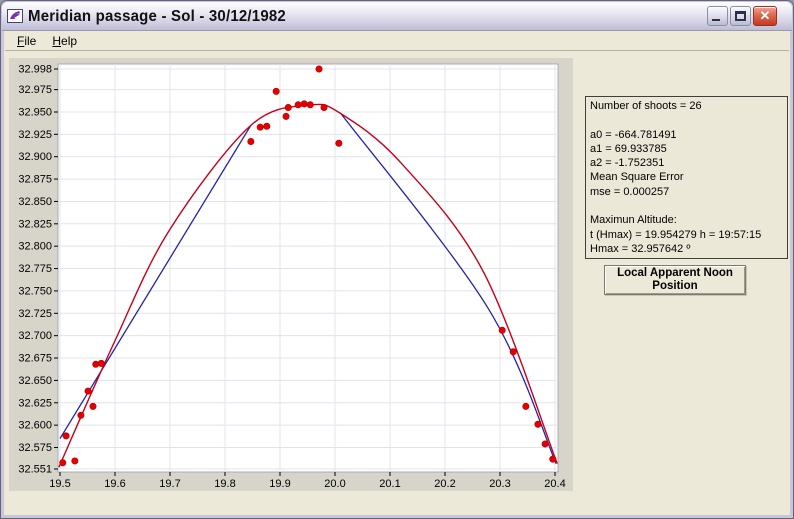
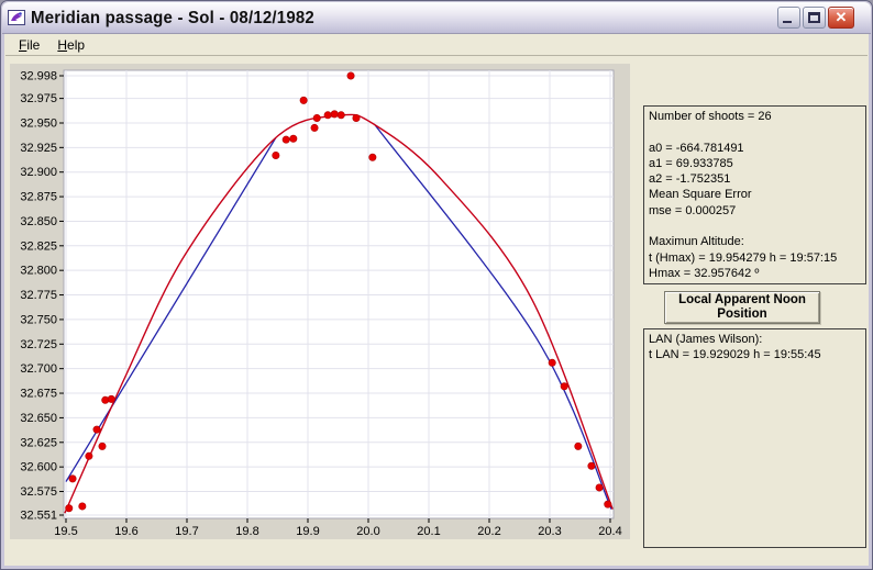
- Meridian passage - Sol - 30/12/1982
+ Meridian passage - Sol - 08/12/1982
  ✕
  File
  Help
  32.998
  32.975
  32.950
  32.925
  32.900
  32.875
  32.850
  32.825
  32.800
  32.775
  32.750
  32.725
  32.700
  32.675
  32.650
  32.625
  32.600
  32.575
  32.551
  19.5
  19.6
  19.7
  19.8
  19.9
  20.0
  20.1
  20.2
  20.3
  20.4
  Number of shoots = 26
  a0 = -664.781491
  a1 = 69.933785
  a2 = -1.752351
  Mean Square Error
  mse = 0.000257
  Maximun Altitude:
  t (Hmax) = 19.954279 h = 19:57:15
  Hmax = 32.957642 º
  Local Apparent Noon
  Position
+ LAN (James Wilson):
+ t LAN = 19.929029 h = 19:55:45
